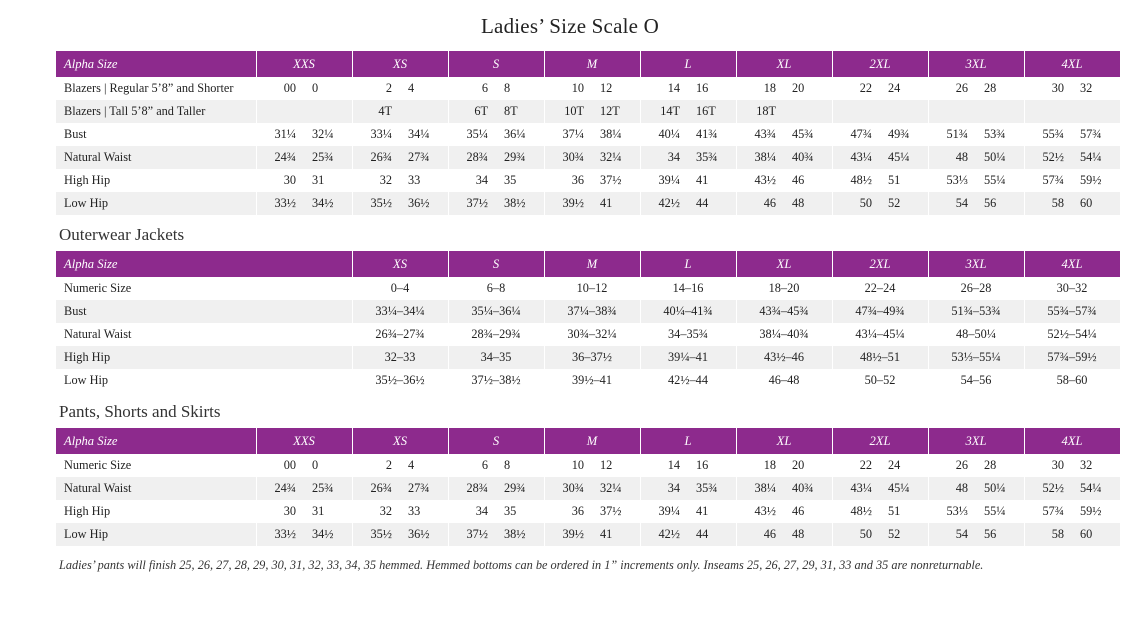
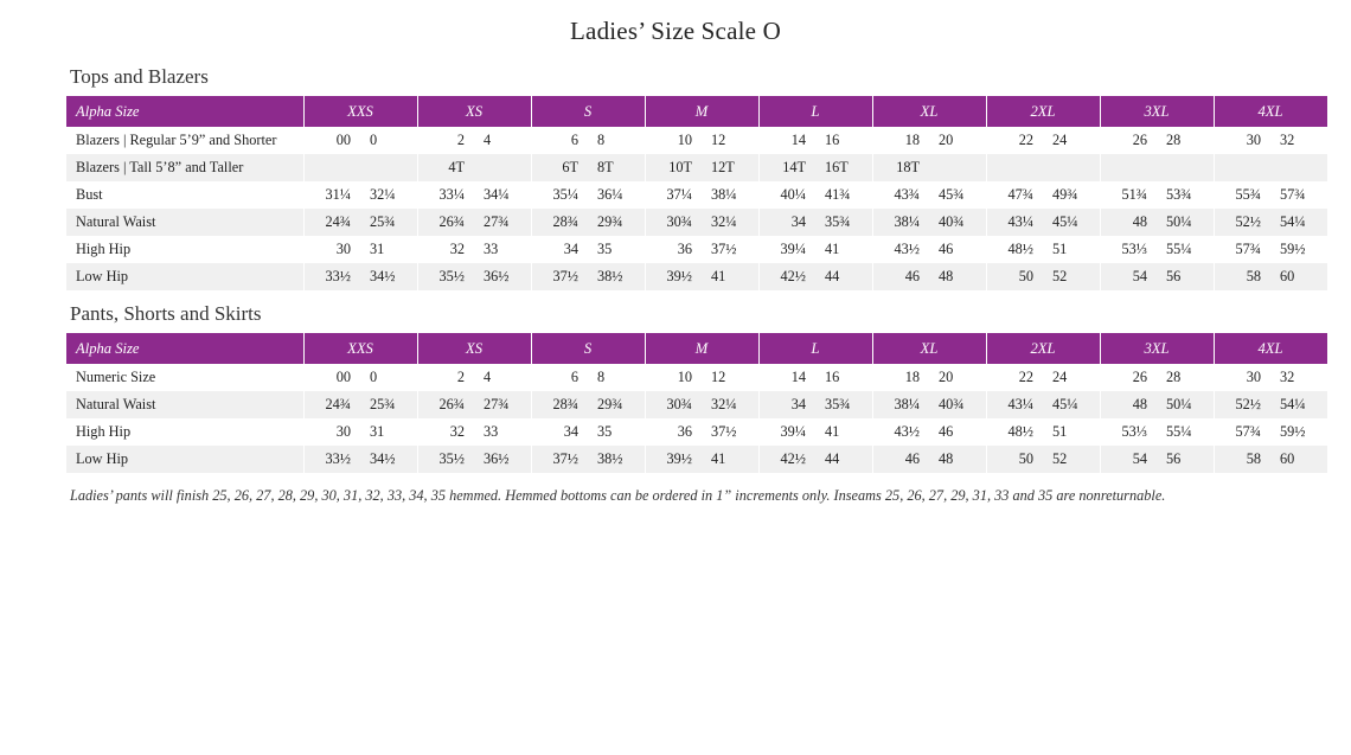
  Ladies’ Size Scale O
+ Tops and Blazers
  Alpha Size	XXS	XS	S	M	L	XL	2XL	3XL	4XL
- Blazers | Regular 5’8” and Shorter	00 0	2 4	6 8	10 12	14 16	18 20	22 24	26 28	30 32
+ Blazers | Regular 5’9” and Shorter	00 0	2 4	6 8	10 12	14 16	18 20	22 24	26 28	30 32
  Blazers | Tall 5’8” and Taller		4T	6T 8T	10T 12T	14T 16T	18T
  Bust	31¼ 32¼	33¼ 34¼	35¼ 36¼	37¼ 38¼	40¼ 41¾	43¾ 45¾	47¾ 49¾	51¾ 53¾	55¾ 57¾
  Natural Waist	24¾ 25¾	26¾ 27¾	28¾ 29¾	30¾ 32¼	34 35¾	38¼ 40¾	43¼ 45¼	48 50¼	52½ 54¼
  High Hip	30 31	32 33	34 35	36 37½	39¼ 41	43½ 46	48½ 51	53⅓ 55¼	57¾ 59½
  Low Hip	33½ 34½	35½ 36½	37½ 38½	39½ 41	42½ 44	46 48	50 52	54 56	58 60
- Outerwear Jackets
- Alpha Size	XS	S	M	L	XL	2XL	3XL	4XL
- Numeric Size	0–4	6–8	10–12	14–16	18–20	22–24	26–28	30–32
- Bust	33¼–34¼	35¼–36¼	37¼–38¾	40¼–41¾	43¾–45¾	47¾–49¾	51¾–53¾	55¾–57¾
- Natural Waist	26¾–27¾	28¾–29¾	30¾–32¼	34–35¾	38¼–40¾	43¼–45¼	48–50¼	52½–54¼
- High Hip	32–33	34–35	36–37½	39¼–41	43½–46	48½–51	53⅓–55¼	57¾–59½
- Low Hip	35½–36½	37½–38½	39½–41	42½–44	46–48	50–52	54–56	58–60
  Pants, Shorts and Skirts
  Alpha Size	XXS	XS	S	M	L	XL	2XL	3XL	4XL
  Numeric Size	00 0	2 4	6 8	10 12	14 16	18 20	22 24	26 28	30 32
  Natural Waist	24¾ 25¾	26¾ 27¾	28¾ 29¾	30¾ 32¼	34 35¾	38¼ 40¾	43¼ 45¼	48 50¼	52½ 54¼
  High Hip	30 31	32 33	34 35	36 37½	39¼ 41	43½ 46	48½ 51	53⅓ 55¼	57¾ 59½
  Low Hip	33½ 34½	35½ 36½	37½ 38½	39½ 41	42½ 44	46 48	50 52	54 56	58 60
  Ladies’ pants will finish 25, 26, 27, 28, 29, 30, 31, 32, 33, 34, 35 hemmed. Hemmed bottoms can be ordered in 1” increments only. Inseams 25, 26, 27, 29, 31, 33 and 35 are nonreturnable.
